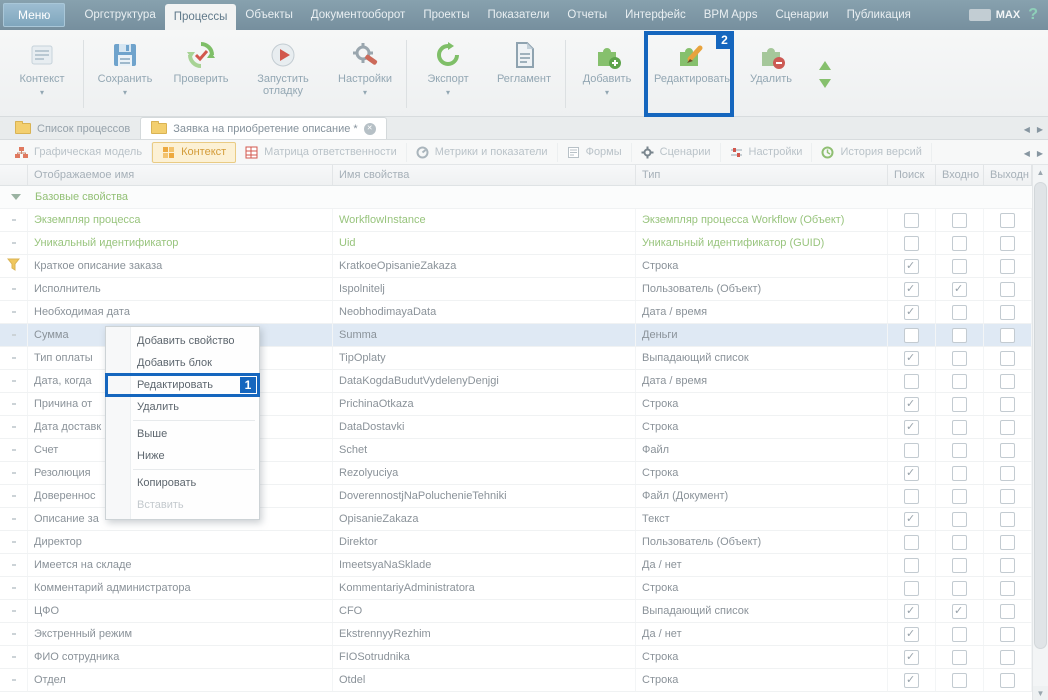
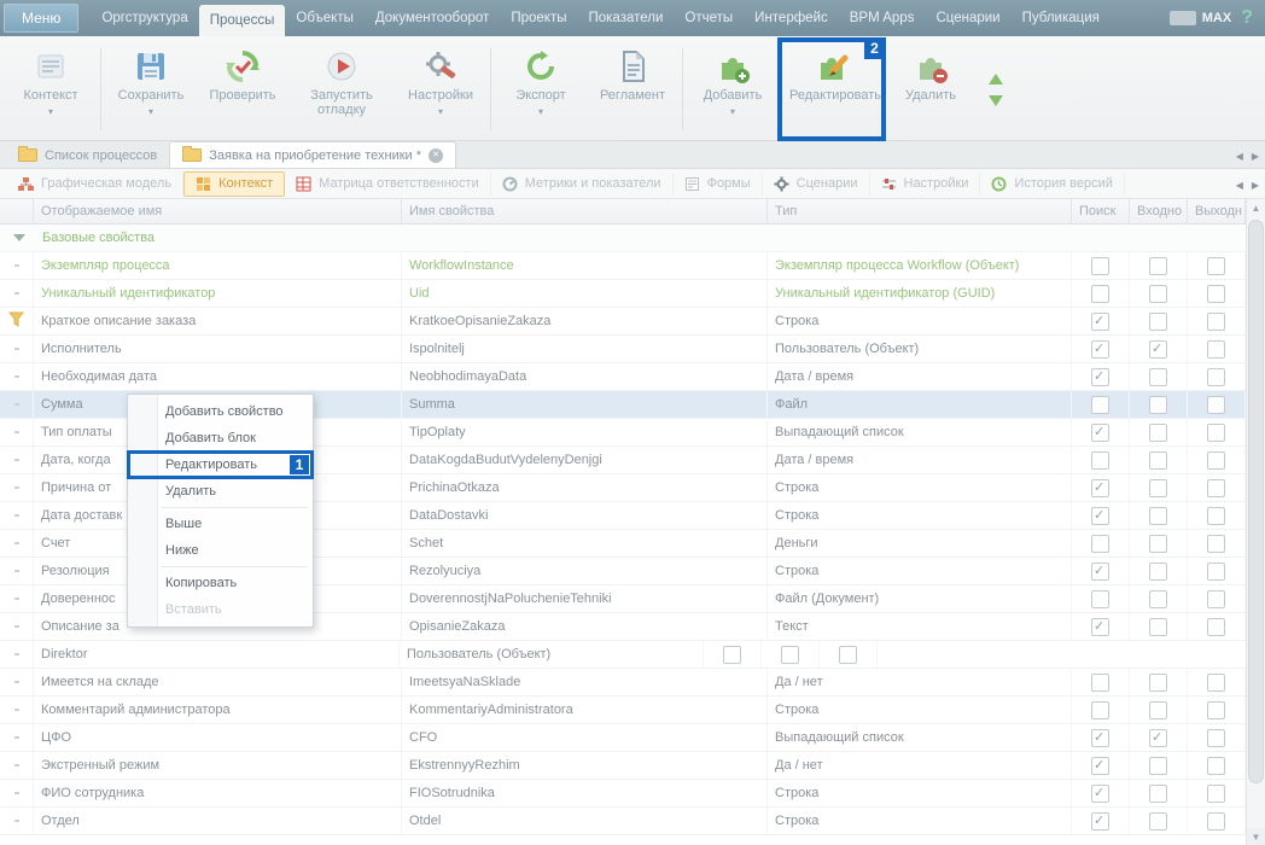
  Меню
  Оргструктура
  Процессы
  Объекты
  Документооборот
  Проекты
  Показатели
  Отчеты
  Интерфейс
  BPM Apps
  Сценарии
  Публикация
  MAX
  ?
  Контекст
  Сохранить
  Проверить
  Запустить отладку
  Настройки
  Экспорт
  Регламент
  Добавить
  Редактировать
  2
  Удалить
  Список процессов
- Заявка на приобретение описание *
+ Заявка на приобретение техники *
  Графическая модель
  Контекст
  Матрица ответственности
  Метрики и показатели
  Формы
  Сценарии
  Настройки
  История версий
  Отображаемое имя
  Имя свойства
  Тип
  Поиск
  Входно
  Выходн
  Базовые свойства
  Экземпляр процесса
  WorkflowInstance
  Экземпляр процесса Workflow (Объект)
  Уникальный идентификатор
  Uid
  Уникальный идентификатор (GUID)
  Краткое описание заказа
  KratkoeOpisanieZakaza
  Строка
  Исполнитель
  Ispolnitelj
  Пользователь (Объект)
  Необходимая дата
  NeobhodimayaData
  Дата / время
  Сумма
  Summa
- Деньги
+ Файл
  Тип оплаты
  TipOplaty
  Выпадающий список
  Дата, когда
  DataKogdaBudutVydelenyDenjgi
  Дата / время
  Причина от
  PrichinaOtkaza
  Строка
  Дата доставк
  DataDostavki
  Строка
  Счет
  Schet
- Файл
+ Деньги
  Резолюция
  Rezolyuciya
  Строка
  Довереннос
  DoverennostjNaPoluchenieTehniki
  Файл (Документ)
  Описание за
  OpisanieZakaza
  Текст
- Директор
  Direktor
  Пользователь (Объект)
  Имеется на складе
  ImeetsyaNaSklade
  Да / нет
  Комментарий администратора
  KommentariyAdministratora
  Строка
  ЦФО
  CFO
  Выпадающий список
  Экстренный режим
  EkstrennyyRezhim
  Да / нет
  ФИО сотрудника
  FIOSotrudnika
  Строка
  Отдел
  Otdel
  Строка
  Добавить свойство
  Добавить блок
  Редактировать
  1
  Удалить
  Выше
  Ниже
  Копировать
  Вставить
